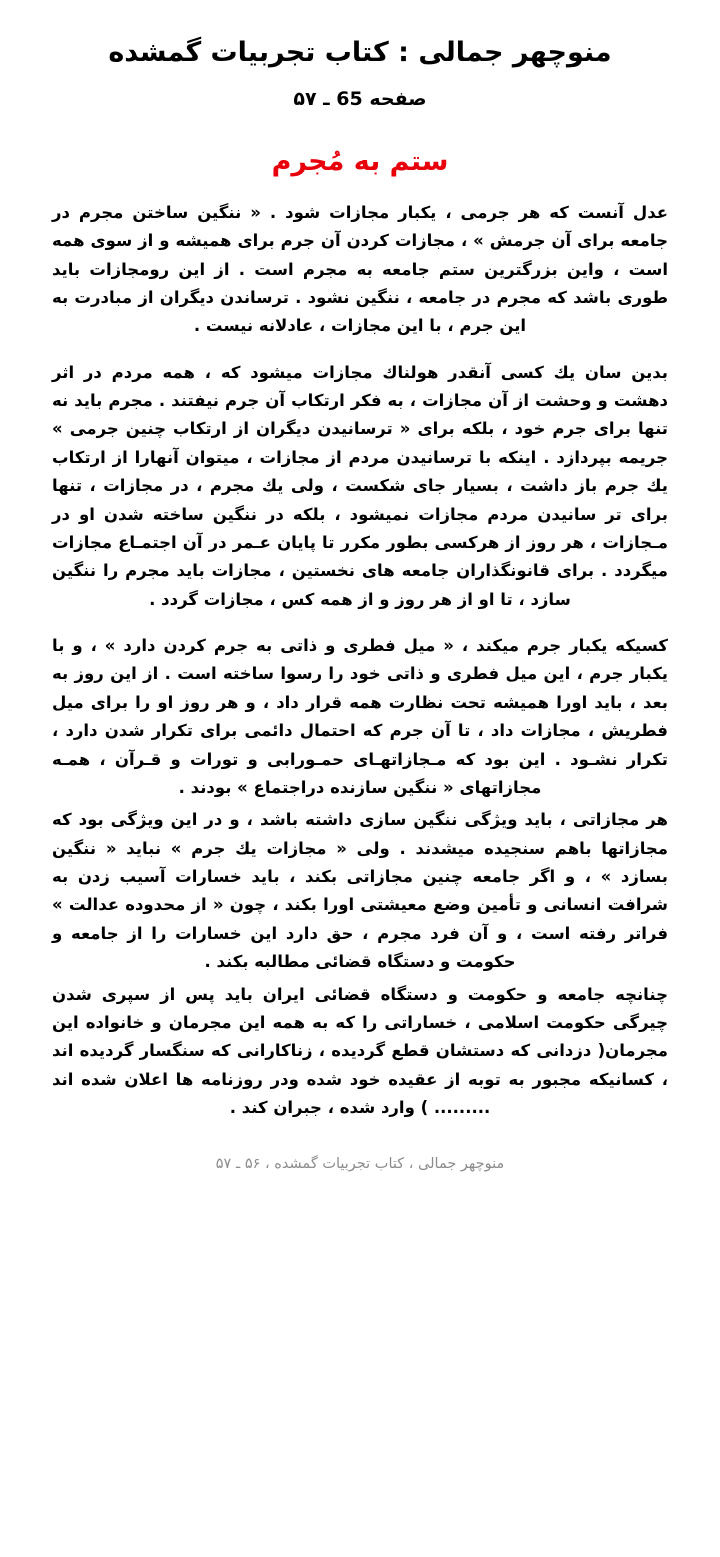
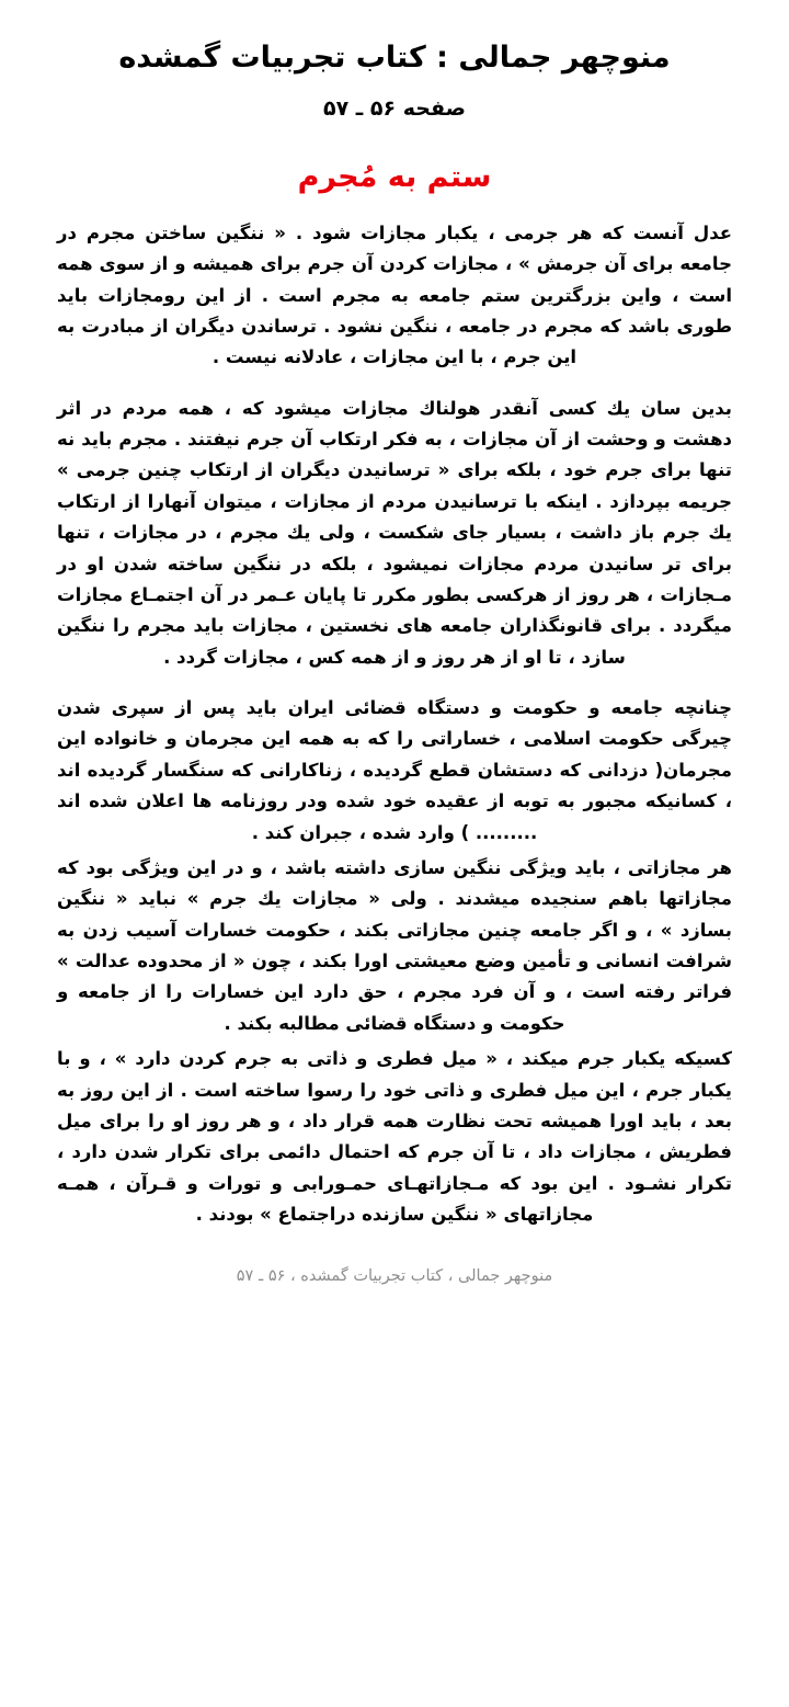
  منوچهر جمالی : کتاب تجربیات گمشده
- صفحه 65 ـ ۵۷
+ صفحه ۵۶ ـ ۵۷
  ستم به مُجرم
  عدل آنست که هر جرمی ، یکبار مجازات شود . « ننگین ساختن مجرم در جامعه برای آن جرمش » ، مجازات کردن آن جرم برای همیشه و از سوی همه است ، واین بزرگترین ستم جامعه به مجرم است . از این رومجازات باید طوری باشد که مجرم در جامعه ، ننگین نشود . ترساندن دیگران از مبادرت به این جرم ، با این مجازات ، عادلانه نیست .
  بدین سان یك كسی آنقدر هولناك مجازات میشود که ، همه مردم در اثر دهشت و وحشت از آن مجازات ، به فکر ارتکاب آن جرم نیفتند . مجرم باید نه تنها برای جرم خود ، بلكه برای « ترسانیدن دیگران از ارتکاب چنین جرمی » جریمه بپردازد . اینکه با ترسانیدن مردم از مجازات ، میتوان آنهارا از ارتکاب یك جرم باز داشت ، بسیار جای شکست ، ولی یك مجرم ، در مجازات ، تنها برای تر سانیدن مردم مجازات نمیشود ، بلكه در ننگین ساخته شدن او در مـجازات ، هر روز از هرکسی بطور مکرر تا پایان عـمر در آن اجتمـاع مجازات میگردد . برای قانونگذاران جامعه های نخستین ، مجازات باید مجرم را ننگین سازد ، تا او از هر روز و از همه کس ، مجازات گردد .
- کسیکه یکبار جرم میکند ، « میل فطری و ذاتی به جرم کردن دارد » ، و با یکبار جرم ، این میل فطری و ذاتی خود را رسوا ساخته است . از این روز به بعد ، باید اورا همیشه تحت نظارت همه قرار داد ، و هر روز او را برای میل فطریش ، مجازات داد ، تا آن جرم که احتمال دائمی برای تکرار شدن دارد ، تکرار نشـود . این بود که مـجازاتهـای حمـورابی و تورات و قـرآن ، همـه مجازاتهای « ننگین سازنده دراجتماع » بودند .
+ چنانچه جامعه و حکومت و دستگاه قضائی ایران باید پس از سپری شدن چیرگی حکومت اسلامی ، خساراتی را که به همه این مجرمان و خانواده این مجرمان( دزدانی که دستشان قطع گردیده ، زناکارانی که سنگسار گردیده اند ، کسانیکه مجبور به توبه از عقیده خود شده ودر روزنامه ها اعلان شده اند ......... ) وارد شده ، جبران کند .
- هر مجازاتی ، باید ویژگی ننگین سازی داشته باشد ، و در این ویژگی بود که مجازاتها باهم سنجیده میشدند . ولی « مجازات یك جرم » نباید « ننگین بسازد » ، و اگر جامعه چنین مجازاتی بکند ، باید خسارات آسیب زدن به شرافت انسانی و تأمین وضع معیشتی اورا بکند ، چون « از محدوده عدالت » فراتر رفته است ، و آن فرد مجرم ، حق دارد این خسارات را از جامعه و حکومت و دستگاه قضائی مطالبه بکند .
+ هر مجازاتی ، باید ویژگی ننگین سازی داشته باشد ، و در این ویژگی بود که مجازاتها باهم سنجیده میشدند . ولی « مجازات یك جرم » نباید « ننگین بسازد » ، و اگر جامعه چنین مجازاتی بکند ، حکومت خسارات آسیب زدن به شرافت انسانی و تأمین وضع معیشتی اورا بکند ، چون « از محدوده عدالت » فراتر رفته است ، و آن فرد مجرم ، حق دارد این خسارات را از جامعه و حکومت و دستگاه قضائی مطالبه بکند .
- چنانچه جامعه و حکومت و دستگاه قضائی ایران باید پس از سپری شدن چیرگی حکومت اسلامی ، خساراتی را که به همه این مجرمان و خانواده این مجرمان( دزدانی که دستشان قطع گردیده ، زناکارانی که سنگسار گردیده اند ، کسانیکه مجبور به توبه از عقیده خود شده ودر روزنامه ها اعلان شده اند ......... ) وارد شده ، جبران کند .
+ کسیکه یکبار جرم میکند ، « میل فطری و ذاتی به جرم کردن دارد » ، و با یکبار جرم ، این میل فطری و ذاتی خود را رسوا ساخته است . از این روز به بعد ، باید اورا همیشه تحت نظارت همه قرار داد ، و هر روز او را برای میل فطریش ، مجازات داد ، تا آن جرم که احتمال دائمی برای تکرار شدن دارد ، تکرار نشـود . این بود که مـجازاتهـای حمـورابی و تورات و قـرآن ، همـه مجازاتهای « ننگین سازنده دراجتماع » بودند .
  منوچهر جمالی ، کتاب تجربیات گمشده ، ۵۶ ـ ۵۷
